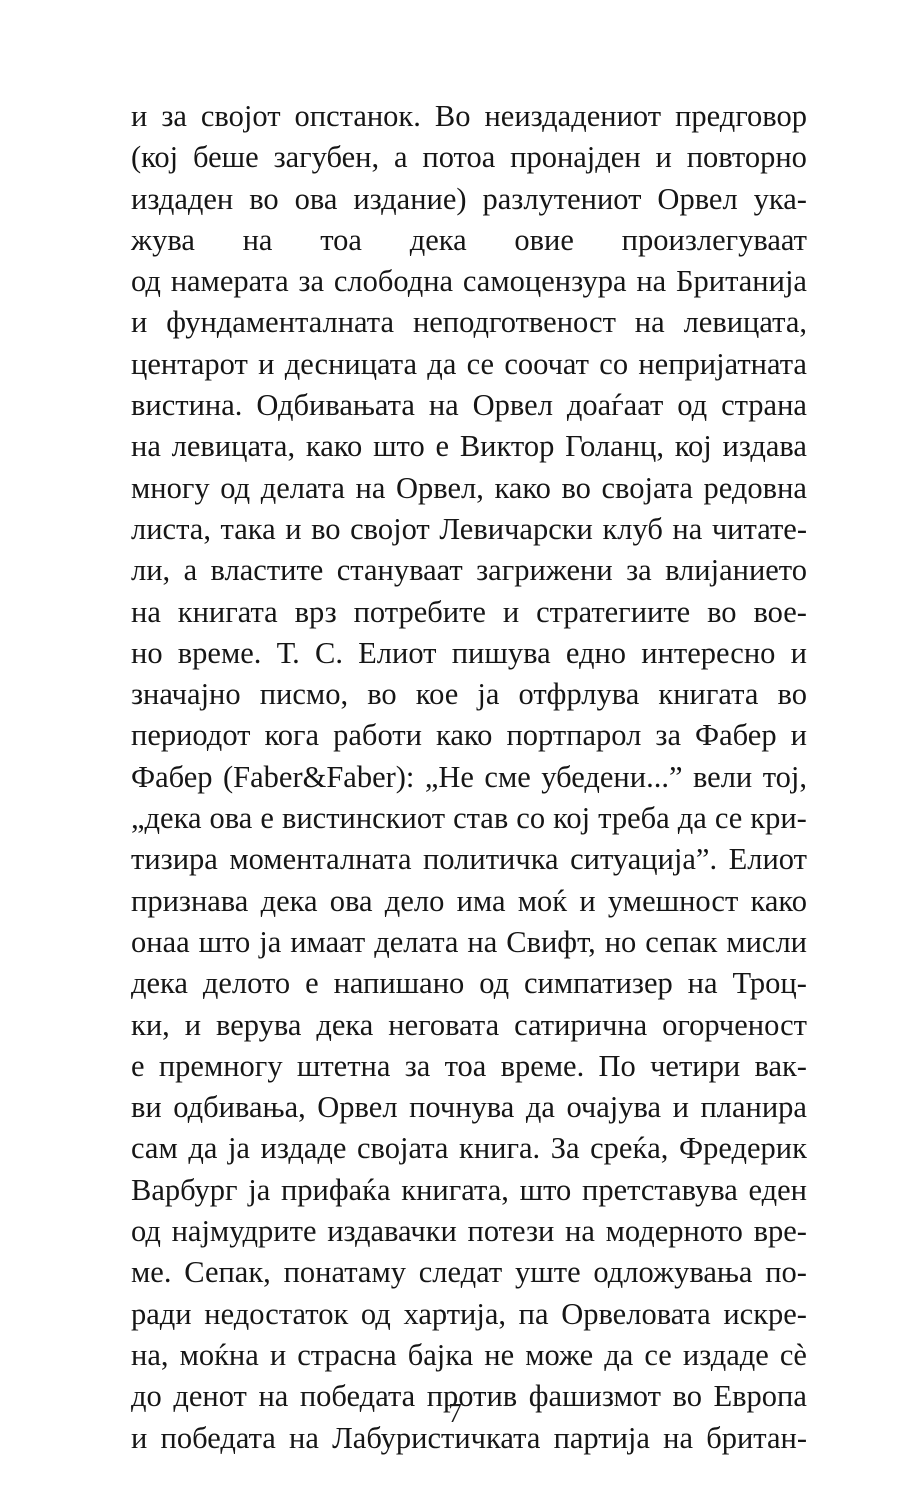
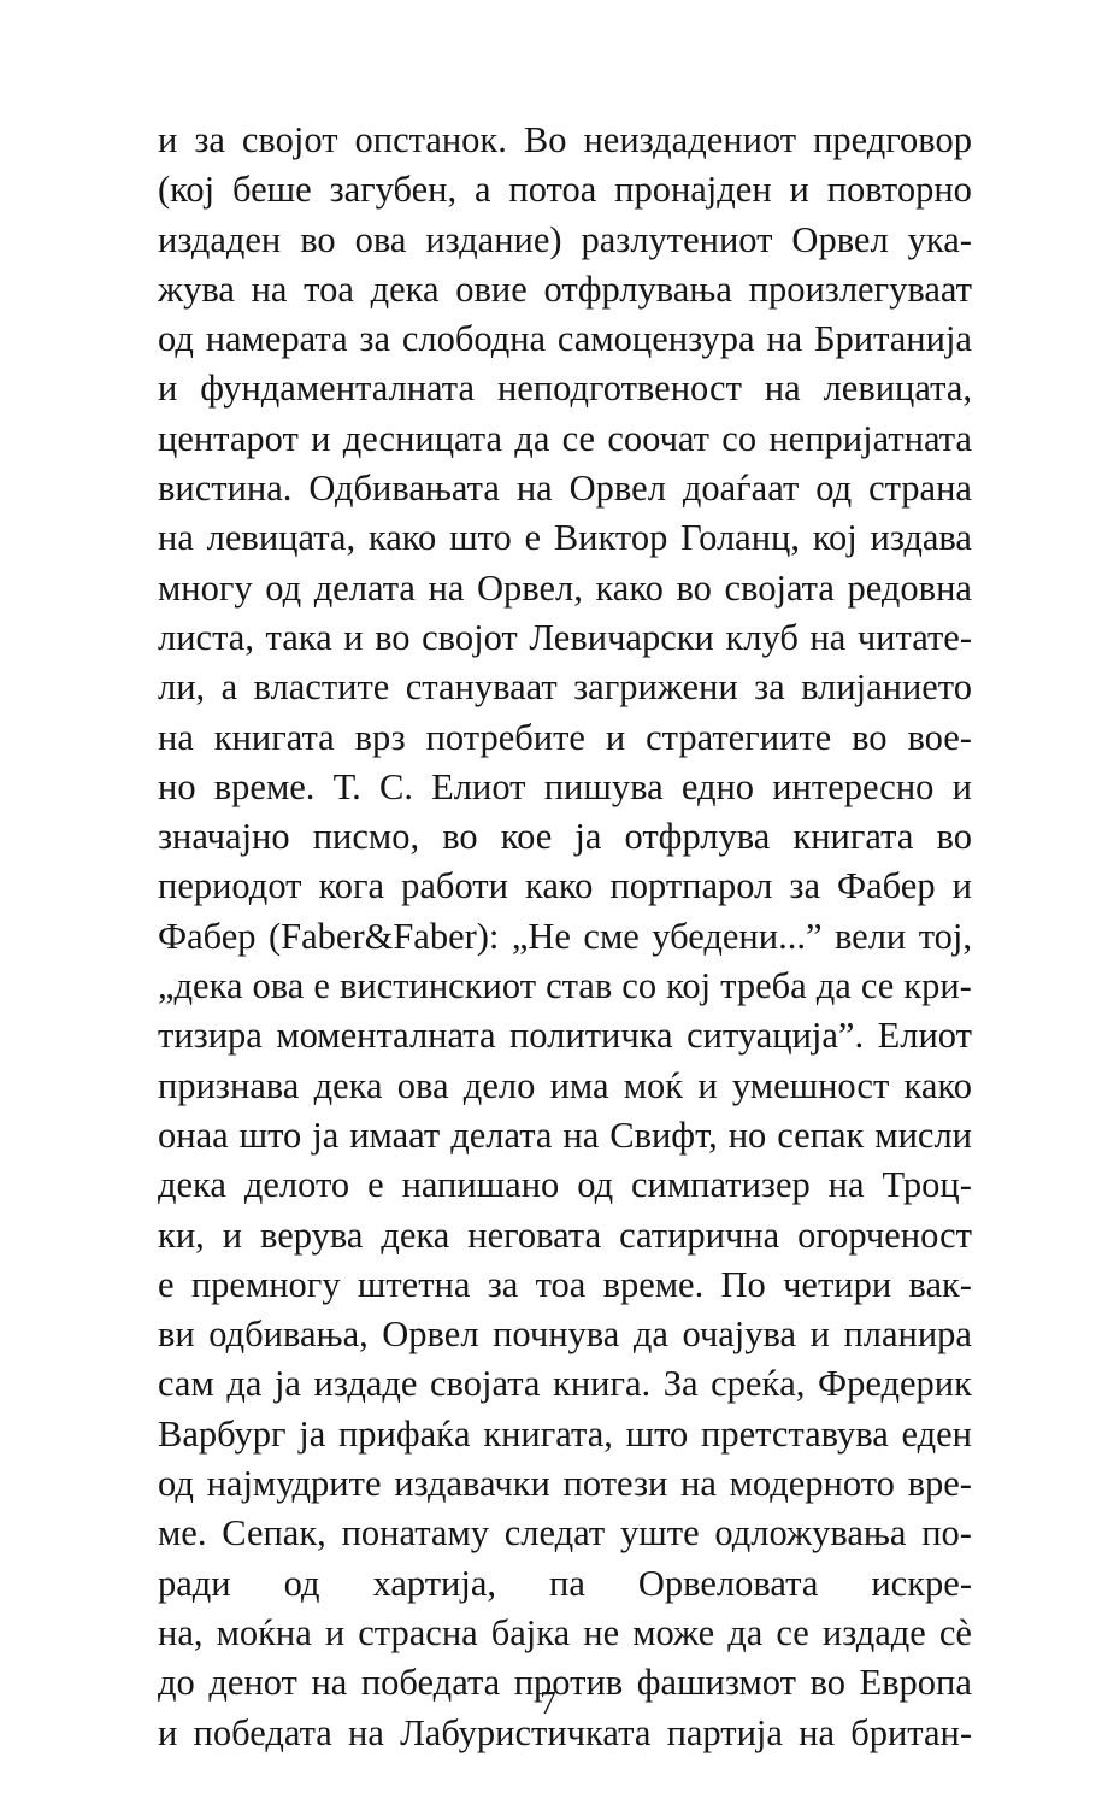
  и
  за
  својот
  опстанок.
  Во
  неиздадениот
  предговор
  (кој
  беше
  загубен,
  а
  потоа
  пронајден
  и
  повторно
  издаден
  во
  ова
  издание)
  разлутениот
  Орвел
  ука-
  жува
  на
  тоа
  дека
  овие
+ отфрлувања
  произлегуваат
  од
  намерата
  за
  слободна
  самоцензура
  на
  Британија
  и
  фундаменталната
  неподготвеност
  на
  левицата,
  центарот
  и
  десницата
  да
  се
  соочат
  со
  непријатната
  вистина.
  Одбивањата
  на
  Орвел
  доаѓаат
  од
  страна
  на
  левицата,
  како
  што
  е
  Виктор
  Голанц,
  кој
  издава
  многу
  од
  делата
  на
  Орвел,
  како
  во
  својата
  редовна
  листа,
  така
  и
  во
  својот
  Левичарски
  клуб
  на
  читате-
  ли,
  а
  властите
  стануваат
  загрижени
  за
  влијанието
  на
  книгата
  врз
  потребите
  и
  стратегиите
  во
  вое-
  но
  време.
  Т.
  С.
  Елиот
  пишува
  едно
  интересно
  и
  значајно
  писмо,
  во
  кое
  ја
  отфрлува
  книгата
  во
  периодот
  кога
  работи
  како
  портпарол
  за
  Фабер
  и
  Фабер
  (Faber&Faber):
  „Не
  сме
  убедени...”
  вели
  тој,
  „дека
  ова
  е
  вистинскиот
  став
  со
  кој
  треба
  да
  се
  кри-
  тизира
  моменталната
  политичка
  ситуација”.
  Елиот
  признава
  дека
  ова
  дело
  има
  моќ
  и
  умешност
  како
  онаа
  што
  ја
  имаат
  делата
  на
  Свифт,
  но
  сепак
  мисли
  дека
  делото
  е
  напишано
  од
  симпатизер
  на
  Троц-
  ки,
  и
  верува
  дека
  неговата
  сатирична
  огорченост
  е
  премногу
  штетна
  за
  тоа
  време.
  По
  четири
  вак-
  ви
  одбивања,
  Орвел
  почнува
  да
  очајува
  и
  планира
  сам
  да
  ја
  издаде
  својата
  книга.
  За
  среќа,
  Фредерик
  Варбург
  ја
  прифаќа
  книгата,
  што
  претставува
  еден
  од
  најмудрите
  издавачки
  потези
  на
  модерното
  вре-
  ме.
  Сепак,
  понатаму
  следат
  уште
  одложувања
  по-
  ради
- недостаток
  од
  хартија,
  па
  Орвеловата
  искре-
  на,
  моќна
  и
  страсна
  бајка
  не
  може
  да
  се
  издаде
  сѐ
  до
  денот
  на
  победата
  против
  фашизмот
  во
  Европа
  и
  победата
  на
  Лабуристичката
  партија
  на
  британ-
  7
